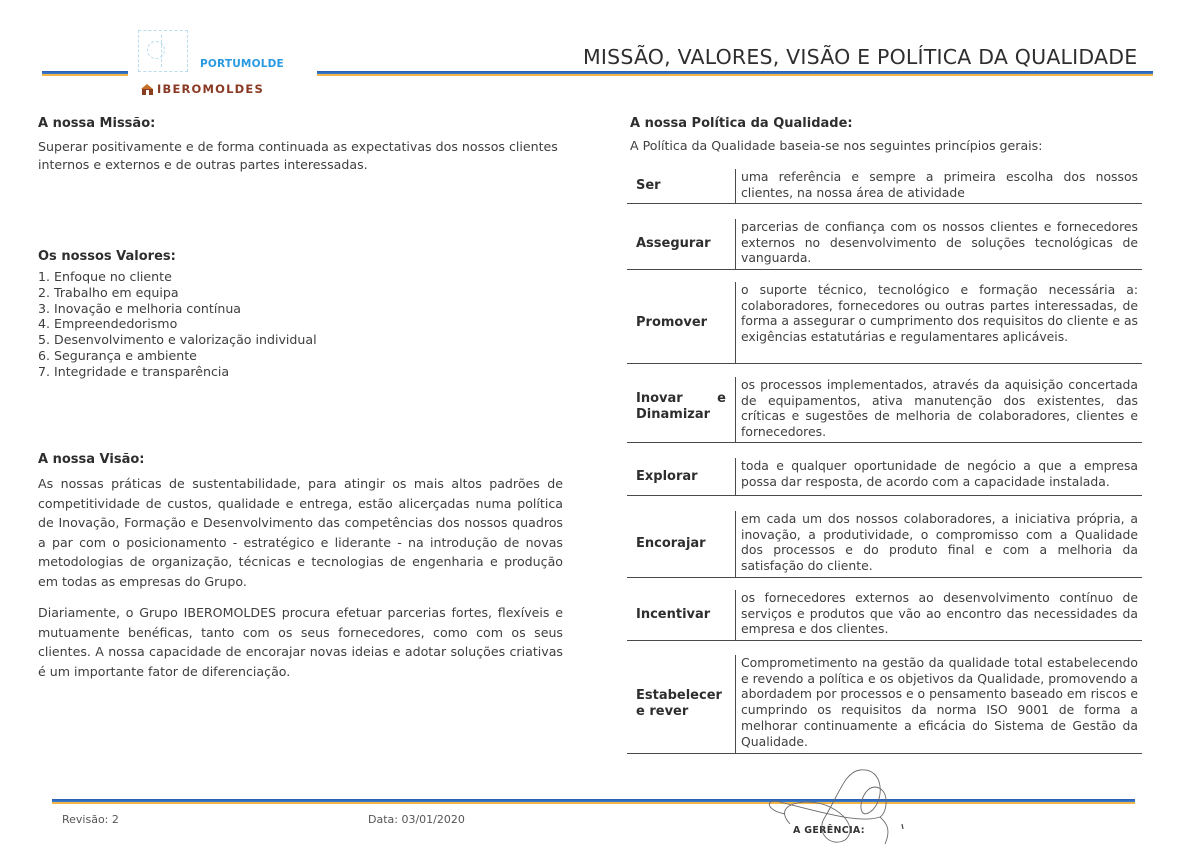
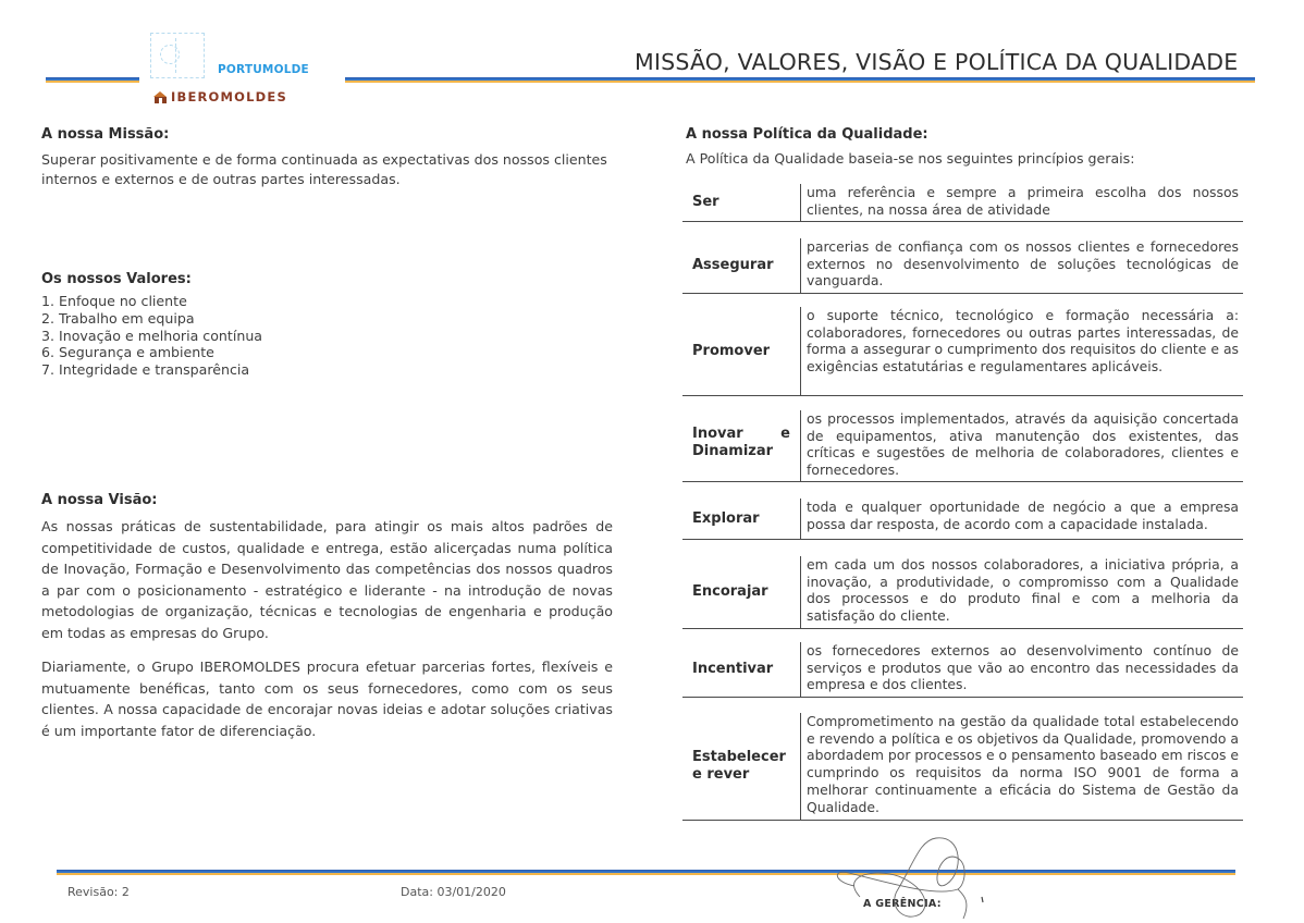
  PORTUMOLDE
  IBEROMOLDES
  MISSÃO, VALORES, VISÃO E POLÍTICA DA QUALIDADE
  A nossa Missão:
  Superar positivamente e de forma continuada as expectativas dos nossos clientes internos e externos e de outras partes interessadas.
  Os nossos Valores:
  1. Enfoque no cliente
  2. Trabalho em equipa
  3. Inovação e melhoria contínua
- 4. Empreendedorismo
- 5. Desenvolvimento e valorização individual
  6. Segurança e ambiente
  7. Integridade e transparência
  A nossa Visão:
  As nossas práticas de sustentabilidade, para atingir os mais altos padrões de competitividade de custos, qualidade e entrega, estão alicerçadas numa política de Inovação, Formação e Desenvolvimento das competências dos nossos quadros a par com o posicionamento - estratégico e liderante - na introdução de novas metodologias de organização, técnicas e tecnologias de engenharia e produção em todas as empresas do Grupo.
  Diariamente, o Grupo IBEROMOLDES procura efetuar parcerias fortes, flexíveis e mutuamente benéficas, tanto com os seus fornecedores, como com os seus clientes. A nossa capacidade de encorajar novas ideias e adotar soluções criativas é um importante fator de diferenciação.
  A nossa Política da Qualidade:
  A Política da Qualidade baseia-se nos seguintes princípios gerais:
  Ser
  uma referência e sempre a primeira escolha dos nossos clientes, na nossa área de atividade
  Assegurar
  parcerias de confiança com os nossos clientes e fornecedores externos no desenvolvimento de soluções tecnológicas de vanguarda.
  Promover
  o suporte técnico, tecnológico e formação necessária a: colaboradores, fornecedores ou outras partes interessadas, de forma a assegurar o cumprimento dos requisitos do cliente e as exigências estatutárias e regulamentares aplicáveis.
  Inovar
  e
  Dinamizar
  os processos implementados, através da aquisição concertada de equipamentos, ativa manutenção dos existentes, das críticas e sugestões de melhoria de colaboradores, clientes e fornecedores.
  Explorar
  toda e qualquer oportunidade de negócio a que a empresa possa dar resposta, de acordo com a capacidade instalada.
  Encorajar
  em cada um dos nossos colaboradores, a iniciativa própria, a inovação, a produtividade, o compromisso com a Qualidade dos processos e do produto final e com a melhoria da satisfação do cliente.
  Incentivar
  os fornecedores externos ao desenvolvimento contínuo de serviços e produtos que vão ao encontro das necessidades da empresa e dos clientes.
  Estabelecer e rever
  Comprometimento na gestão da qualidade total estabelecendo e revendo a política e os objetivos da Qualidade, promovendo a abordadem por processos e o pensamento baseado em riscos e cumprindo os requisitos da norma ISO 9001 de forma a melhorar continuamente a eficácia do Sistema de Gestão da Qualidade.
  Revisão: 2
  Data: 03/01/2020
  A GERÊNCIA:
